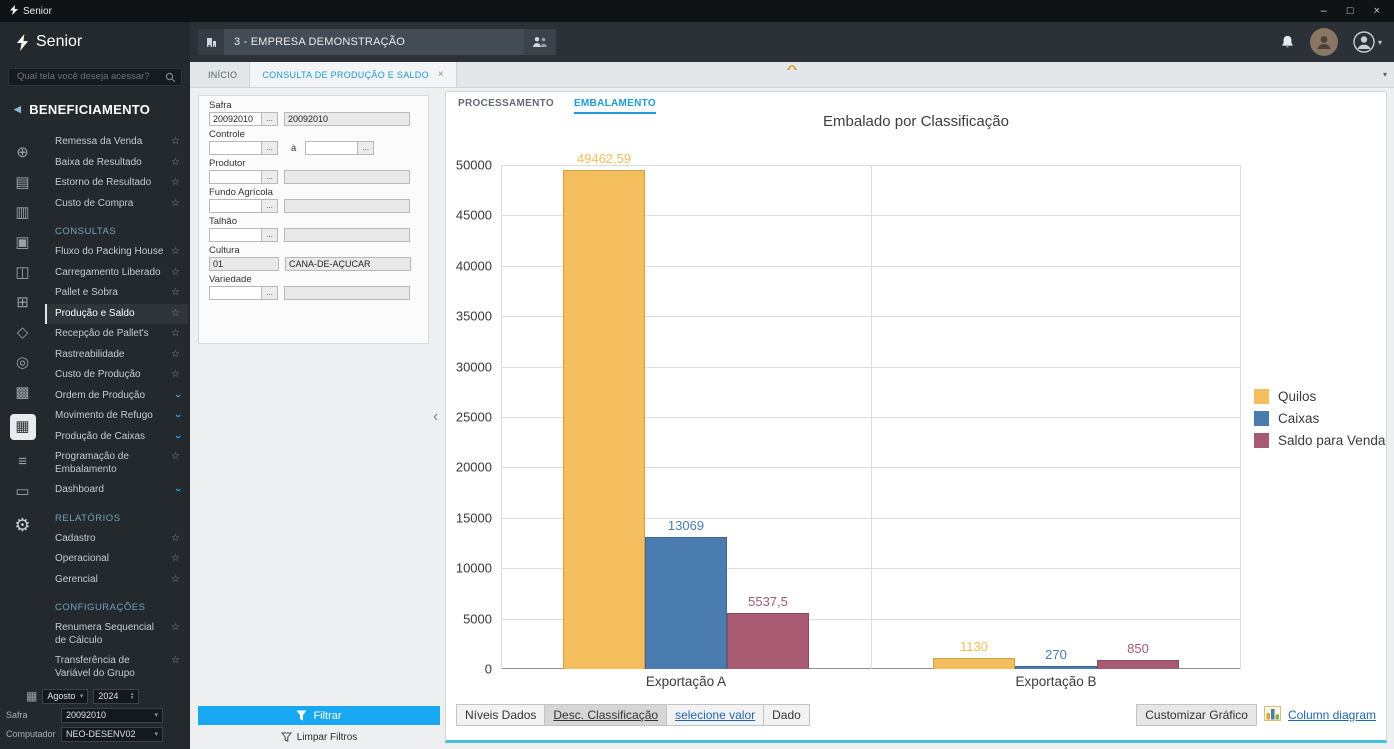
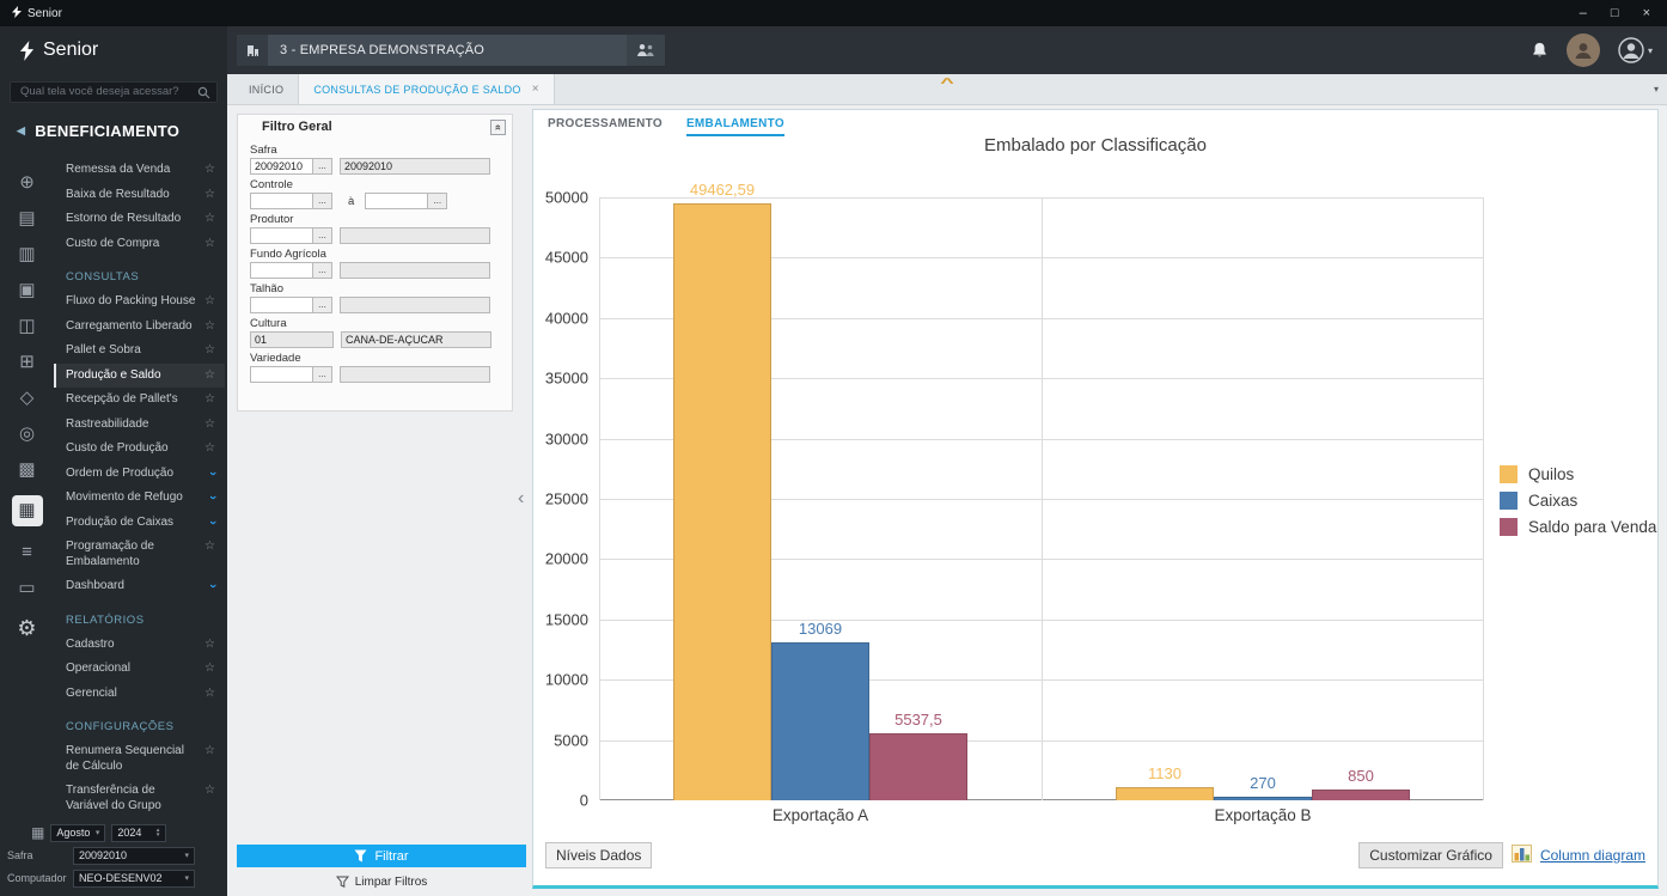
  Senior
  –
  □
  ×
  Senior
  Qual tela você deseja acessar?
  ◀
  BENEFICIAMENTO
  ⊕
  ▤
  ▥
  ▣
  ◫
  ⊞
  ◇
  ◎
  ▩
  ▦
  ≡
  ▭
  ⚙
  Remessa da Venda
  ☆
  Baixa de Resultado
  ☆
  Estorno de Resultado
  ☆
  Custo de Compra
  ☆
  CONSULTAS
  Fluxo do Packing House
  ☆
  Carregamento Liberado
  ☆
  Pallet e Sobra
  ☆
  Produção e Saldo
  ☆
  Recepção de Pallet's
  ☆
  Rastreabilidade
  ☆
  Custo de Produção
  ☆
  Ordem de Produção
  Movimento de Refugo
  Produção de Caixas
  Programação de Embalamento
  ☆
  Dashboard
  RELATÓRIOS
  Cadastro
  ☆
  Operacional
  ☆
  Gerencial
  ☆
  CONFIGURAÇÕES
  Renumera Sequencial de Cálculo
  ☆
  Transferência de Variável do Grupo
  ☆
  ▦
  Agosto
  2024
  Safra
  20092010
  Computador
  NEO-DESENV02
  3 - EMPRESA DEMONSTRAÇÃO
  ▾
  INÍCIO
- CONSULTA DE PRODUÇÃO E SALDO
+ CONSULTAS DE PRODUÇÃO E SALDO
  ×
  ^
  ▾
+ Filtro Geral
  Safra
  20092010
  ...
  20092010
  Controle
  ...
  à
  ...
  Produtor
  ...
  Fundo Agrícola
  ...
  Talhão
  ...
  Cultura
  01
  CANA-DE-AÇUCAR
  Variedade
  ...
  Filtrar
  Limpar Filtros
  ‹
  PROCESSAMENTO
  EMBALAMENTO
  Embalado por Classificação
  0
  5000
  10000
  15000
  20000
  25000
  30000
  35000
  40000
  45000
  50000
  49462,59
  13069
  5537,5
  1130
  270
  850
  Exportação A
  Exportação B
  Quilos
  Caixas
  Saldo para Venda
  Níveis Dados
- Desc. Classificação
- selecione valor
- Dado
  Customizar Gráfico
  Column diagram
